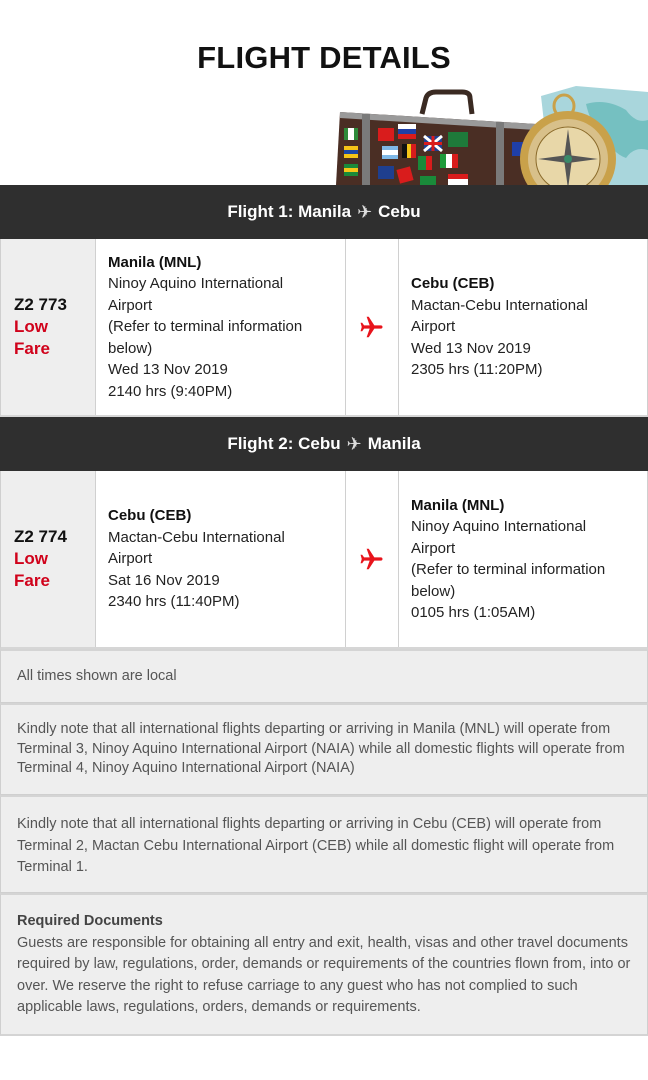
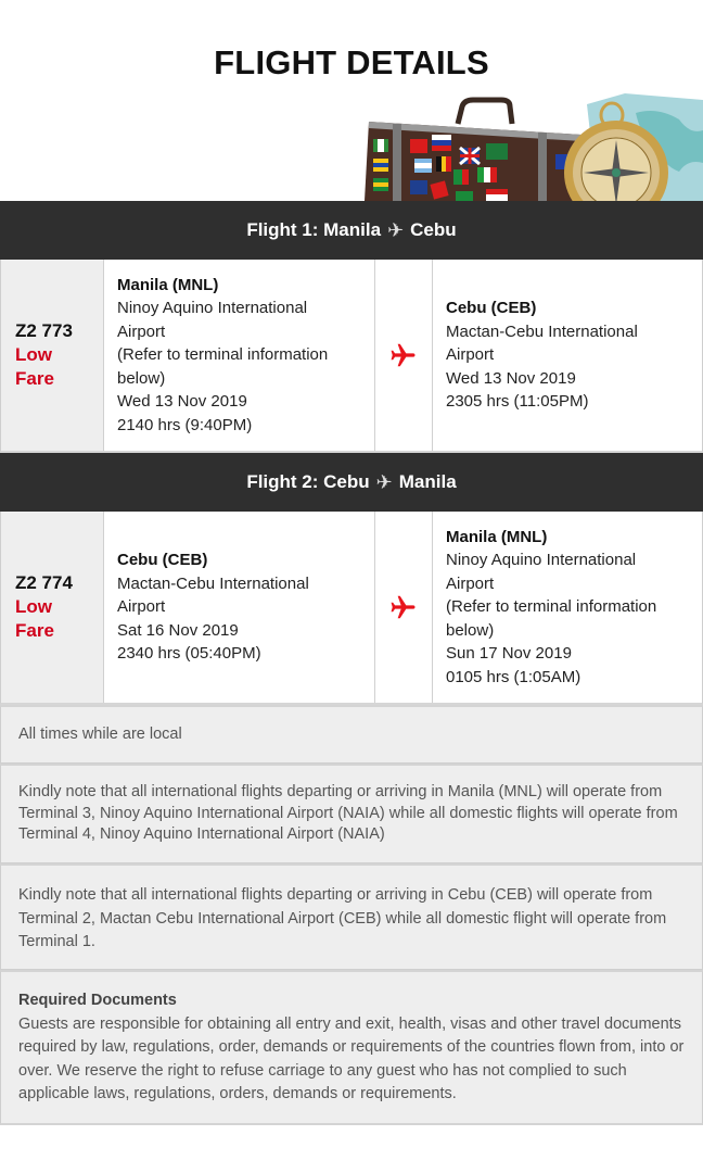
  FLIGHT DETAILS
  Flight 1: Manila
  ✈
  Cebu
  Z2 773
  Low
  Fare
  Manila (MNL)
  Ninoy Aquino International
  Airport
  (Refer to terminal information
  below)
  Wed 13 Nov 2019
  2140 hrs (9:40PM)
  Cebu (CEB)
  Mactan-Cebu International
  Airport
  Wed 13 Nov 2019
- 2305 hrs (11:20PM)
+ 2305 hrs (11:05PM)
  Flight 2: Cebu
  ✈
  Manila
  Z2 774
  Low
  Fare
  Cebu (CEB)
  Mactan-Cebu International
  Airport
  Sat 16 Nov 2019
- 2340 hrs (11:40PM)
+ 2340 hrs (05:40PM)
  Manila (MNL)
  Ninoy Aquino International
  Airport
  (Refer to terminal information
  below)
+ Sun 17 Nov 2019
  0105 hrs (1:05AM)
- All times shown are local
+ All times while are local
  Kindly note that all international flights departing or arriving in Manila (MNL) will operate from Terminal 3, Ninoy Aquino International Airport (NAIA) while all domestic flights will operate from Terminal 4, Ninoy Aquino International Airport (NAIA)
  Kindly note that all international flights departing or arriving in Cebu (CEB) will operate from Terminal 2, Mactan Cebu International Airport (CEB) while all domestic flight will operate from Terminal 1.
  Required Documents
  Guests are responsible for obtaining all entry and exit, health, visas and other travel documents required by law, regulations, order, demands or requirements of the countries flown from, into or over. We reserve the right to refuse carriage to any guest who has not complied to such applicable laws, regulations, orders, demands or requirements.
